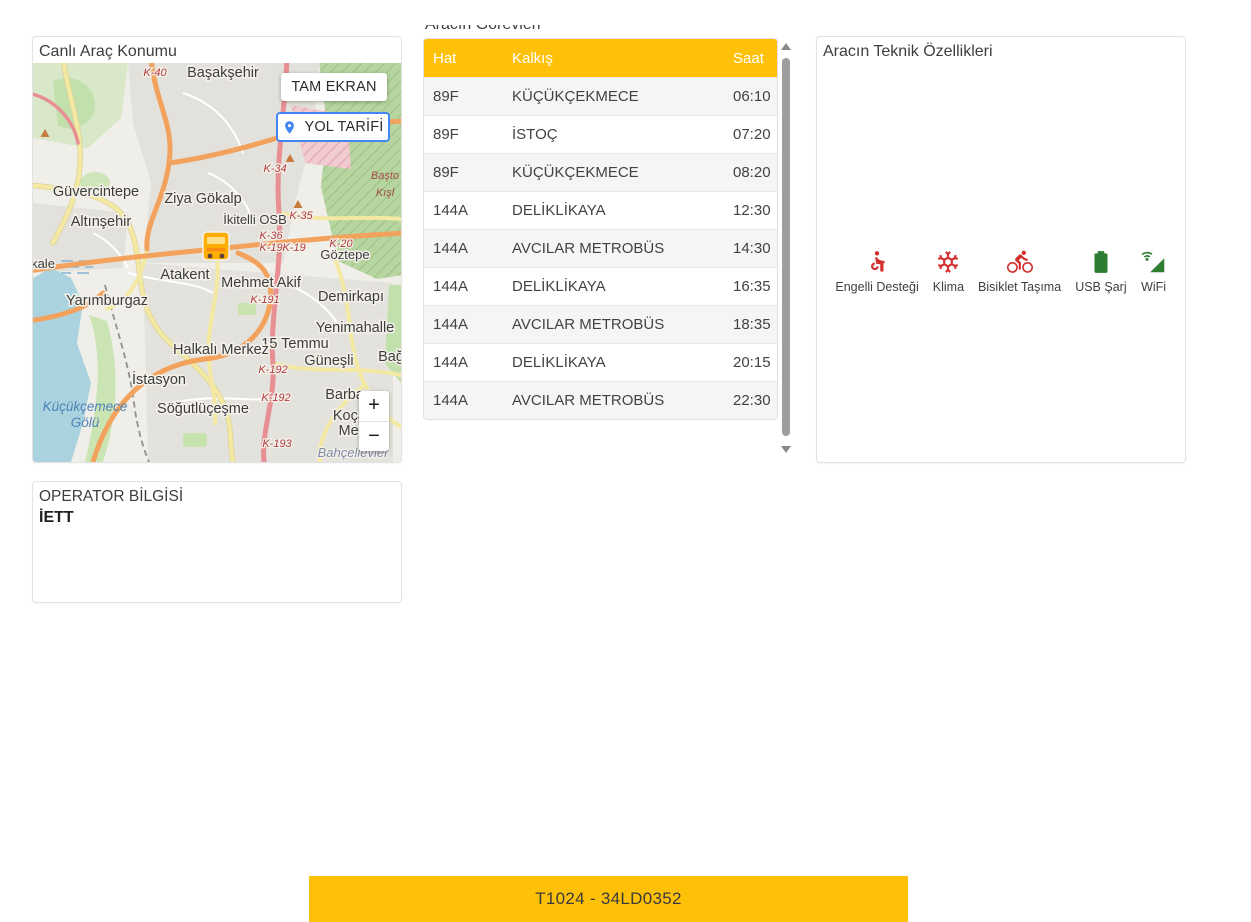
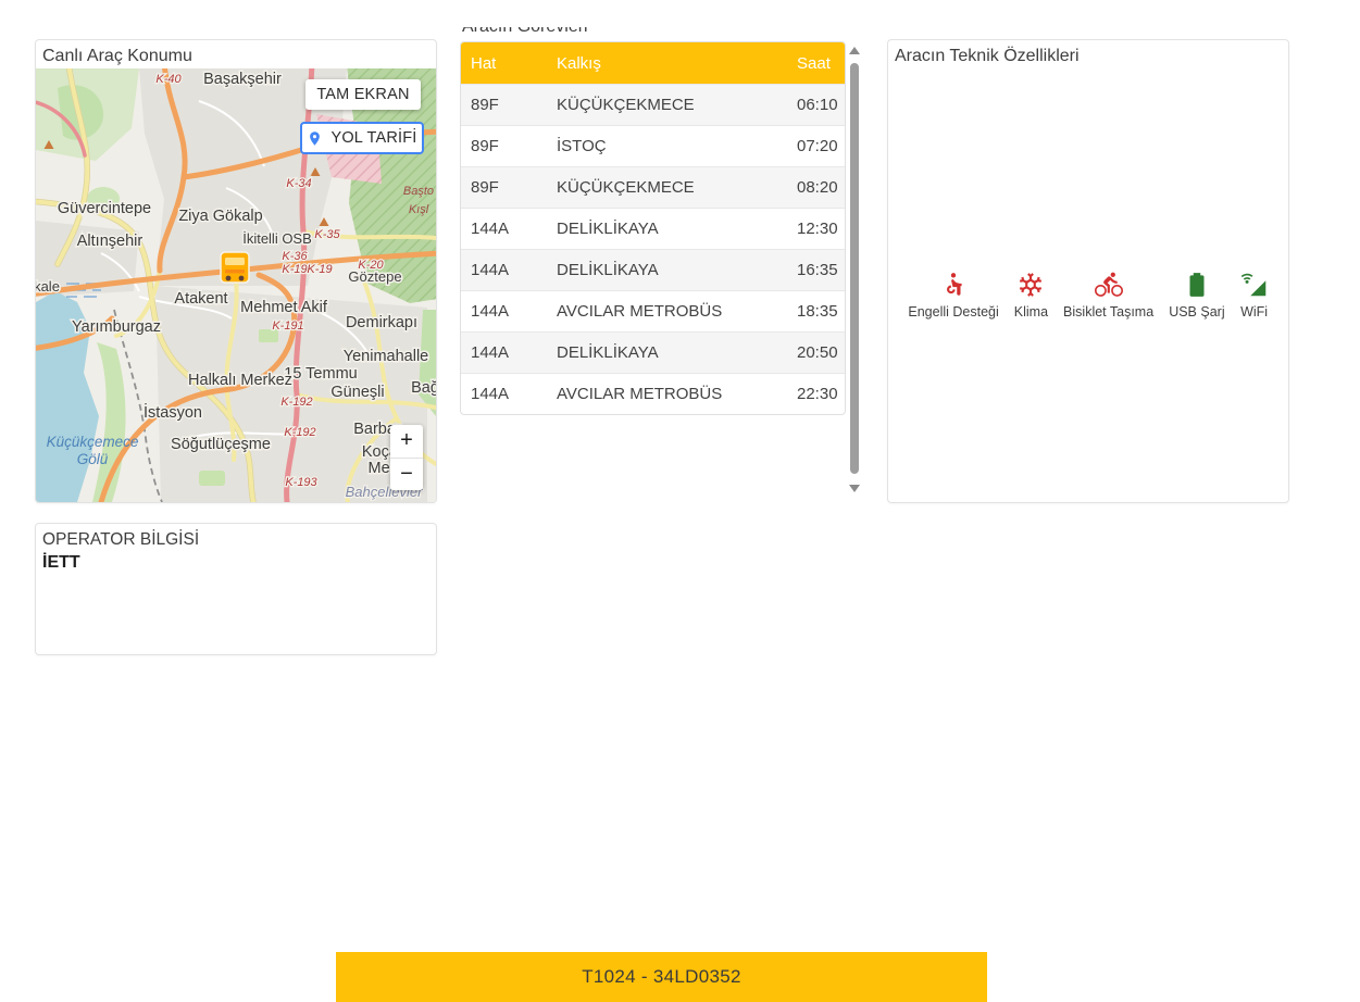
  Canlı Araç Konumu
  Başakşehir
  K-40
  Güvercintepe
  Ziya Gökalp
  Altınşehir
  İkitelli OSB
  K-34
  K-35
  K-36
  K-19
  K-19
  K-20
  Göztepe
  Başto
  Kışl
  kale
  Atakent
  Mehmet Akif
  K-191
  Demirkapı
  Yarımburgaz
  Yenimahalle
  15 Temmu
  Halkalı Merkez
  Güneşli
  Bağ
  K-192
  İstasyon
  K-192
  Söğutlüçeşme
  K-193
  Bahçelievler
  Küçükçemece
  Gölü
  TAM EKRAN
  YOL TARİFİ
  +
  −
  Aracın Görevleri
  Hat	Kalkış	Saat
  89F	KÜÇÜKÇEKMECE	06:10
  89F	İSTOÇ	07:20
  89F	KÜÇÜKÇEKMECE	08:20
  144A	DELİKLİKAYA	12:30
- 144A	AVCILAR METROBÜS	14:30
  144A	DELİKLİKAYA	16:35
  144A	AVCILAR METROBÜS	18:35
- 144A	DELİKLİKAYA	20:15
+ 144A	DELİKLİKAYA	20:50
  144A	AVCILAR METROBÜS	22:30
  Aracın Teknik Özellikleri
  Engelli Desteği
  Klima
  Bisiklet Taşıma
  USB Şarj
  WiFi
  OPERATOR BİLGİSİ
  İETT
  T1024 - 34LD0352
